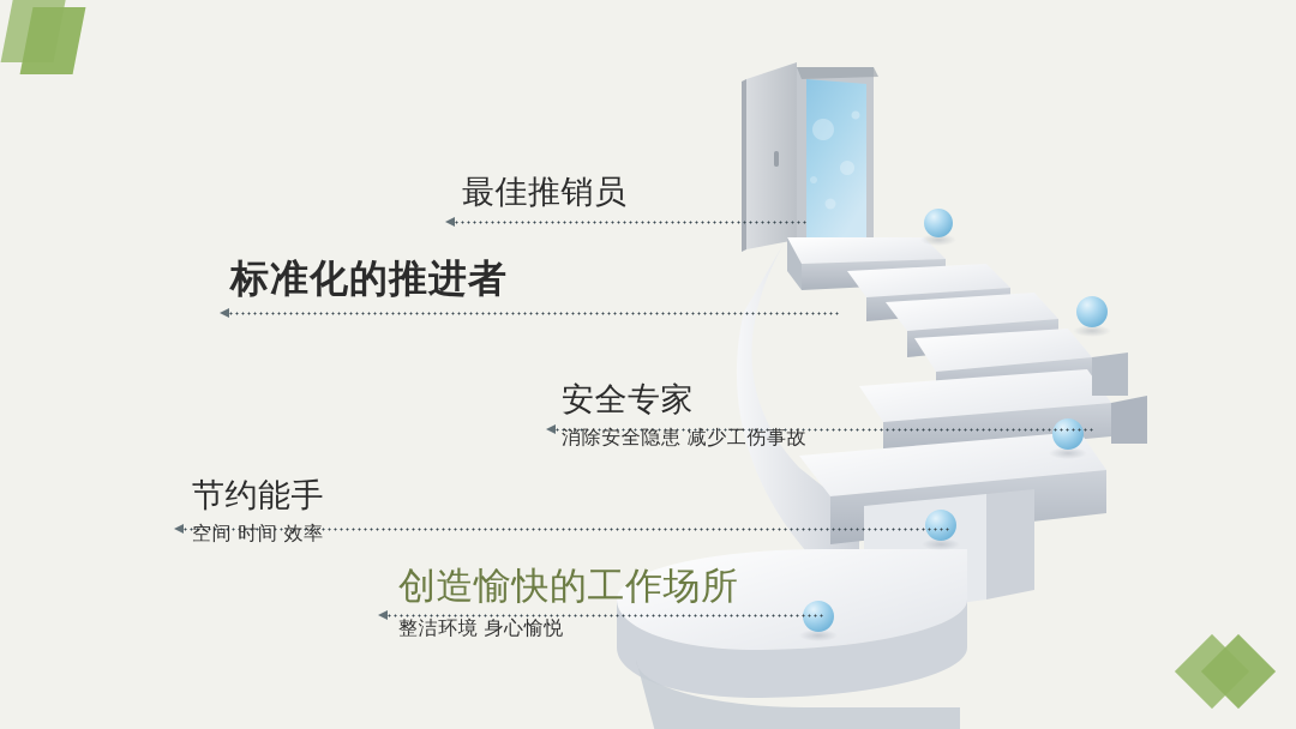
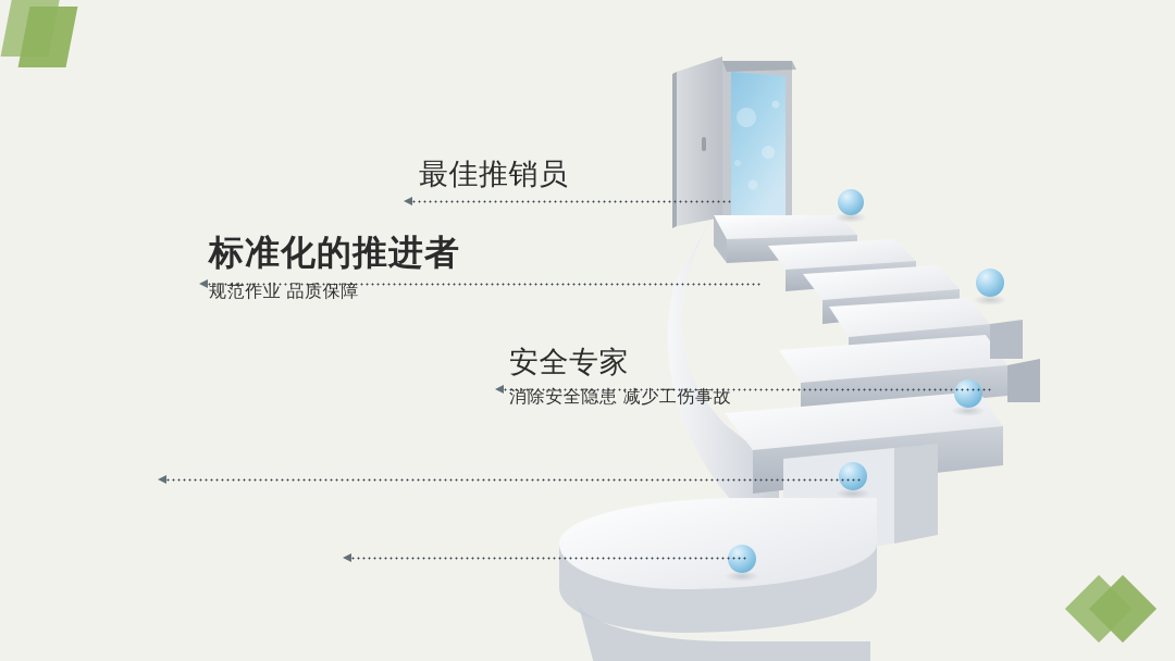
  最佳推销员
  标准化的推进者
+ 规范作业 品质保障
  安全专家
  消除安全隐患 减少工伤事故
- 节约能手
- 空间 时间 效率
- 创造愉快的工作场所
- 整洁环境 身心愉悦
